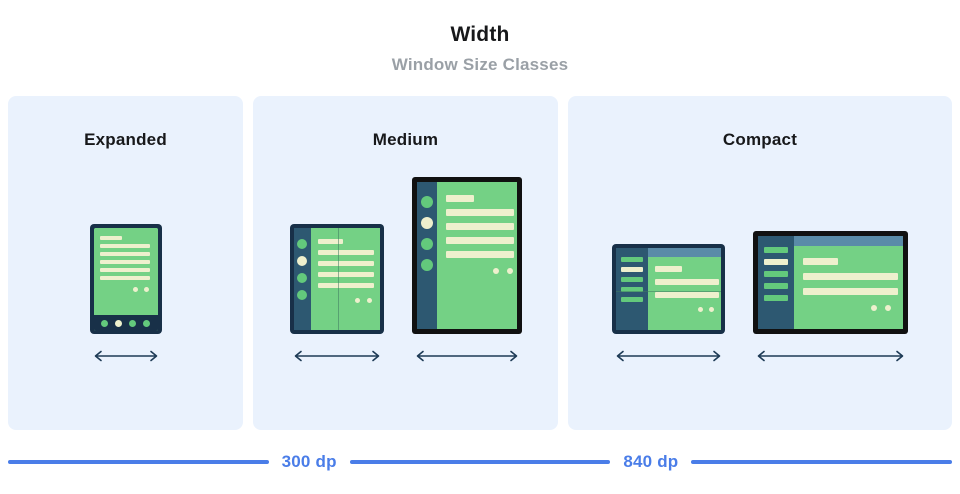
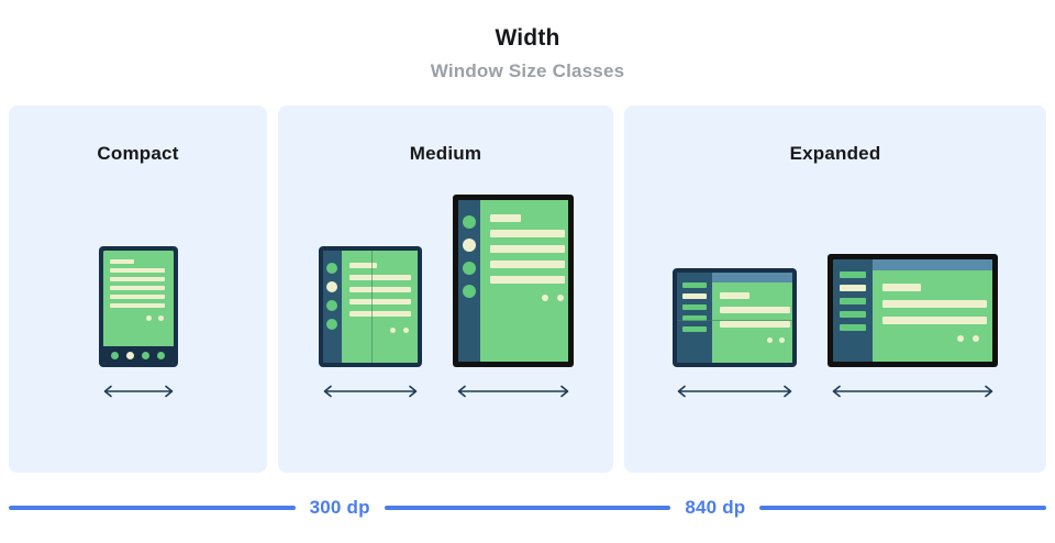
  Width
  Window Size Classes
- Expanded
+ Compact
  Medium
- Compact
+ Expanded
  300 dp
  840 dp
